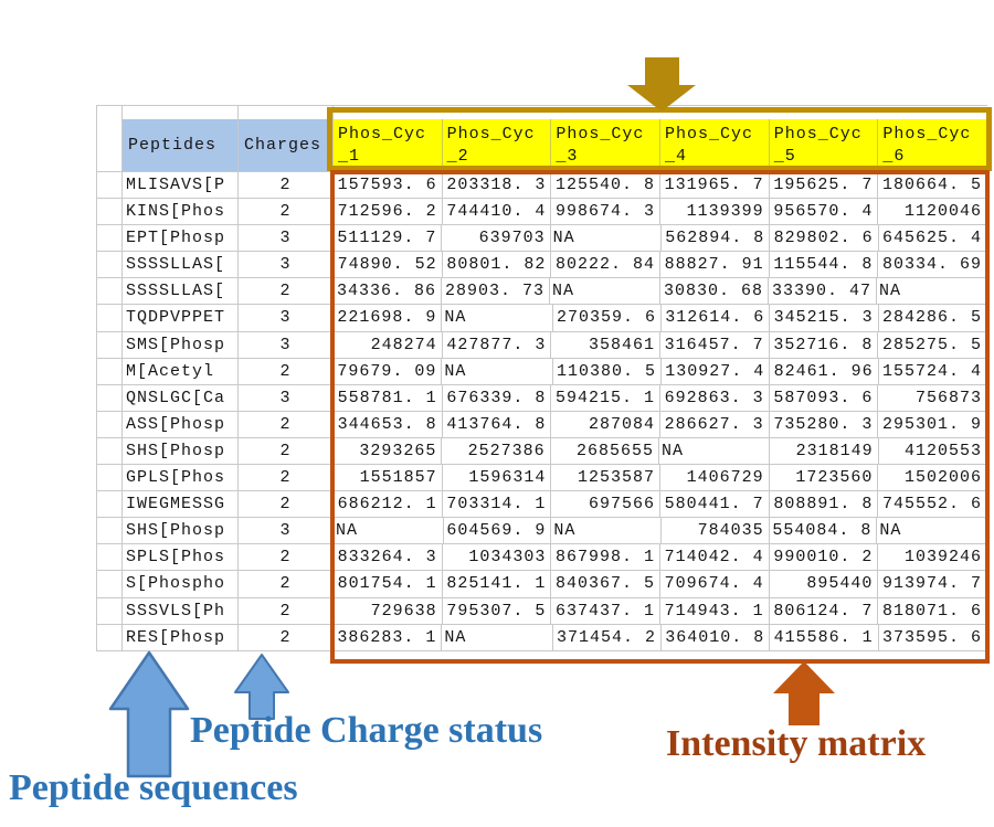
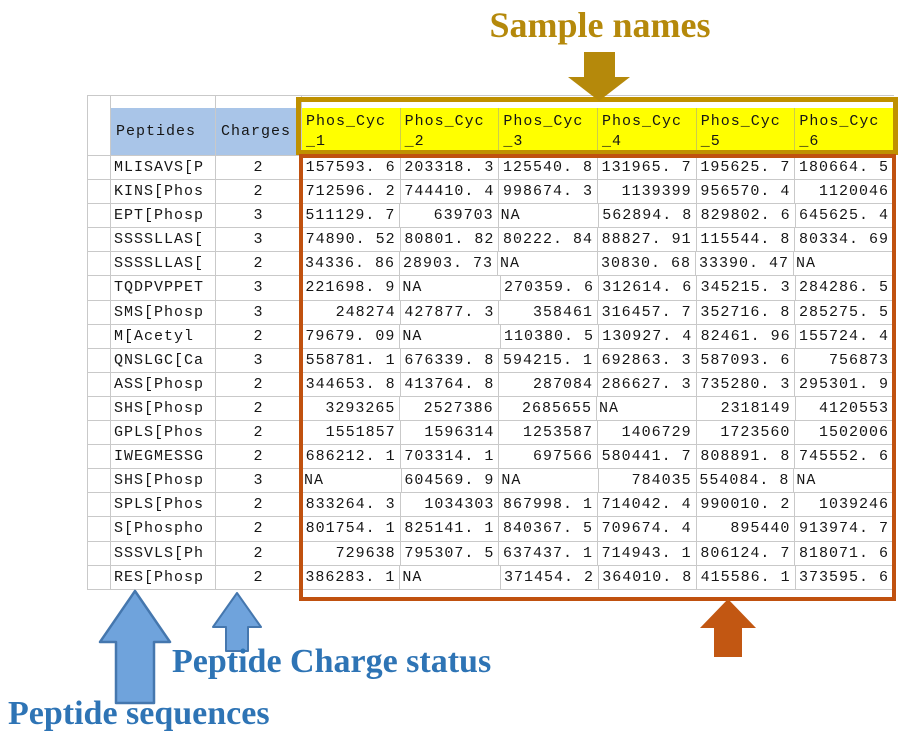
+ Sample names
  Peptides
  Charges
  Phos_Cyc
  _1
  Phos_Cyc
  _2
  Phos_Cyc
  _3
  Phos_Cyc
  _4
  Phos_Cyc
  _5
  Phos_Cyc
  _6
  MLISAVS[P
  2
  157593. 6
  203318. 3
  125540. 8
  131965. 7
  195625. 7
  180664. 5
  KINS[Phos
  2
  712596. 2
  744410. 4
  998674. 3
  1139399
  956570. 4
  1120046
  EPT[Phosp
  3
  511129. 7
  639703
  NA
  562894. 8
  829802. 6
  645625. 4
  SSSSLLAS[
  3
  74890. 52
  80801. 82
  80222. 84
  88827. 91
  115544. 8
  80334. 69
  SSSSLLAS[
  2
  34336. 86
  28903. 73
  NA
  30830. 68
  33390. 47
  NA
  TQDPVPPET
  3
  221698. 9
  NA
  270359. 6
  312614. 6
  345215. 3
  284286. 5
  SMS[Phosp
  3
  248274
  427877. 3
  358461
  316457. 7
  352716. 8
  285275. 5
  M[Acetyl
  2
  79679. 09
  NA
  110380. 5
  130927. 4
  82461. 96
  155724. 4
  QNSLGC[Ca
  3
  558781. 1
  676339. 8
  594215. 1
  692863. 3
  587093. 6
  756873
  ASS[Phosp
  2
  344653. 8
  413764. 8
  287084
  286627. 3
  735280. 3
  295301. 9
  SHS[Phosp
  2
  3293265
  2527386
  2685655
  NA
  2318149
  4120553
  GPLS[Phos
  2
  1551857
  1596314
  1253587
  1406729
  1723560
  1502006
  IWEGMESSG
  2
  686212. 1
  703314. 1
  697566
  580441. 7
  808891. 8
  745552. 6
  SHS[Phosp
  3
  NA
  604569. 9
  NA
  784035
  554084. 8
  NA
  SPLS[Phos
  2
  833264. 3
  1034303
  867998. 1
  714042. 4
  990010. 2
  1039246
  S[Phospho
  2
  801754. 1
  825141. 1
  840367. 5
  709674. 4
  895440
  913974. 7
  SSSVLS[Ph
  2
  729638
  795307. 5
  637437. 1
  714943. 1
  806124. 7
  818071. 6
  RES[Phosp
  2
  386283. 1
  NA
  371454. 2
  364010. 8
  415586. 1
  373595. 6
  Peptide Charge status
- Intensity matrix
  Peptide sequences
